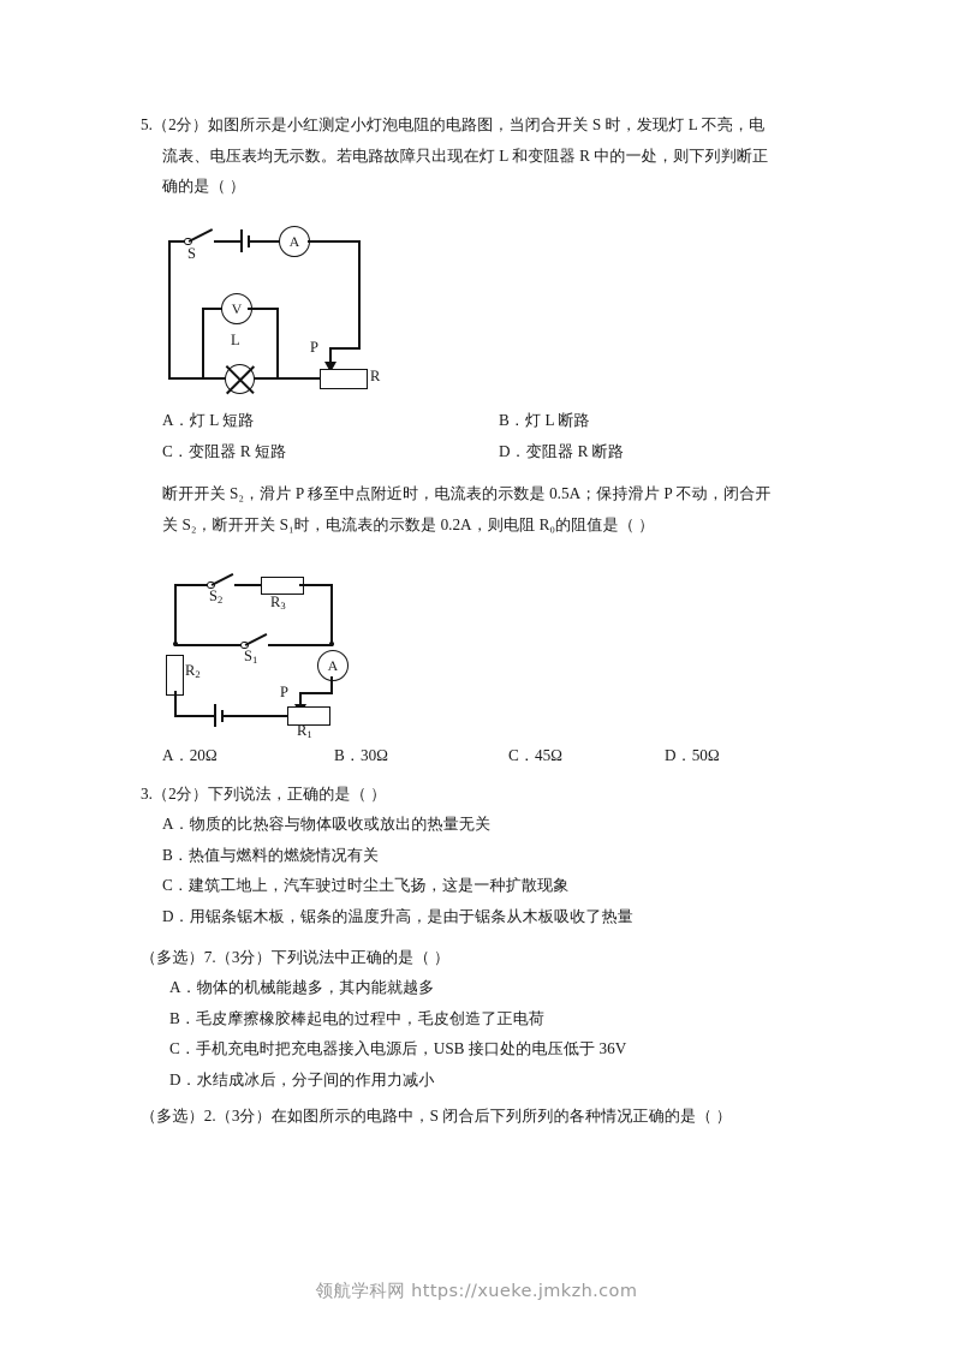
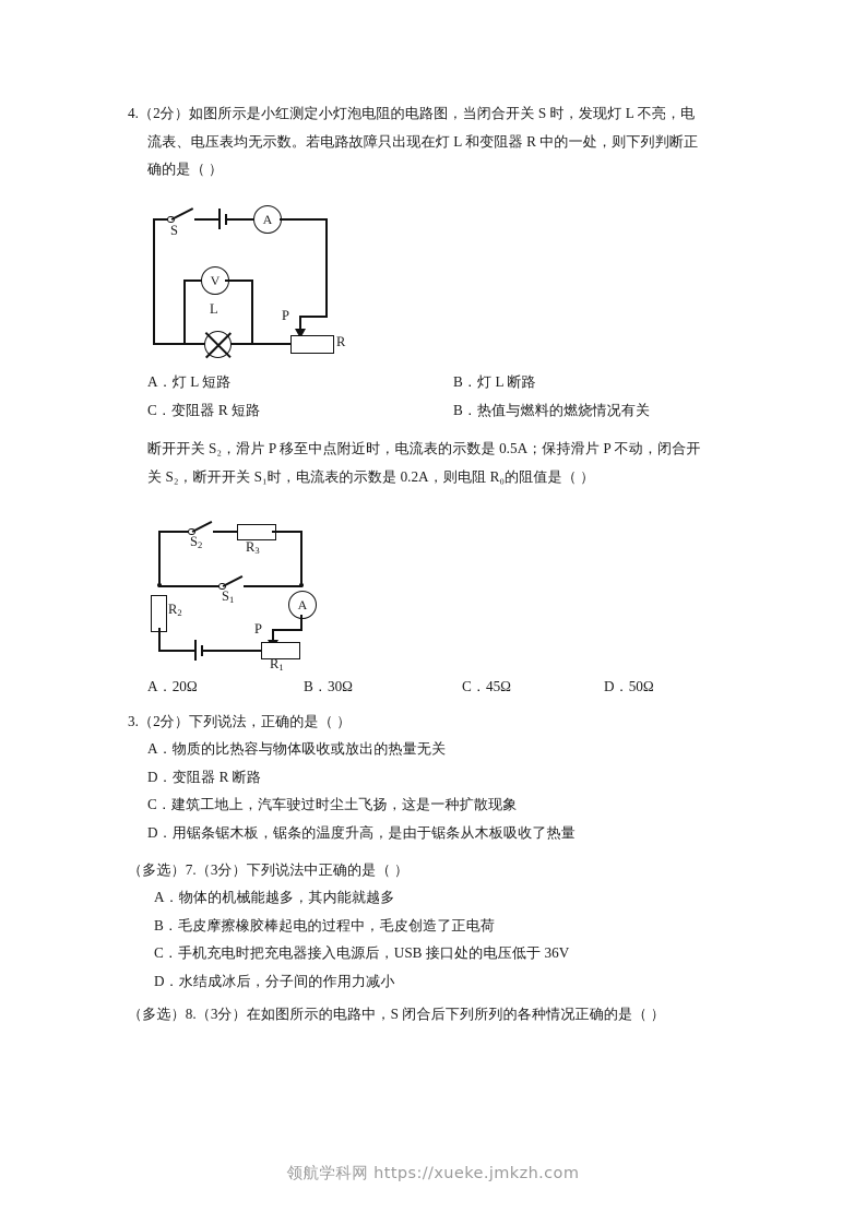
- 5.（2分）如图所示是小红测定小灯泡电阻的电路图，当闭合开关 S 时，发现灯 L 不亮，电
+ 4.（2分）如图所示是小红测定小灯泡电阻的电路图，当闭合开关 S 时，发现灯 L 不亮，电
  流表、电压表均无示数。若电路故障只出现在灯 L 和变阻器 R 中的一处，则下列判断正
  确的是（ ）
  S
  A
  P
  R
  V
  L
  A．灯 L 短路
  B．灯 L 断路
  C．变阻器 R 短路
- D．变阻器 R 断路
+ B．热值与燃料的燃烧情况有关
  断开开关 S₂，滑片 P 移至中点附近时，电流表的示数是 0.5A；保持滑片 P 不动，闭合开
  关 S₂，断开开关 S₁时，电流表的示数是 0.2A，则电阻 R₀的阻值是（ ）
  S2
  R3
  S1
  A
  P
  R2
  R1
  A．20Ω
  B．30Ω
  C．45Ω
  D．50Ω
  3.（2分）下列说法，正确的是（ ）
  A．物质的比热容与物体吸收或放出的热量无关
- B．热值与燃料的燃烧情况有关
+ D．变阻器 R 断路
  C．建筑工地上，汽车驶过时尘土飞扬，这是一种扩散现象
  D．用锯条锯木板，锯条的温度升高，是由于锯条从木板吸收了热量
  （多选）7.（3分）下列说法中正确的是（ ）
  A．物体的机械能越多，其内能就越多
  B．毛皮摩擦橡胶棒起电的过程中，毛皮创造了正电荷
  C．手机充电时把充电器接入电源后，USB 接口处的电压低于 36V
  D．水结成冰后，分子间的作用力减小
- （多选）2.（3分）在如图所示的电路中，S 闭合后下列所列的各种情况正确的是（ ）
+ （多选）8.（3分）在如图所示的电路中，S 闭合后下列所列的各种情况正确的是（ ）
  领航学科网 https://xueke.jmkzh.com
